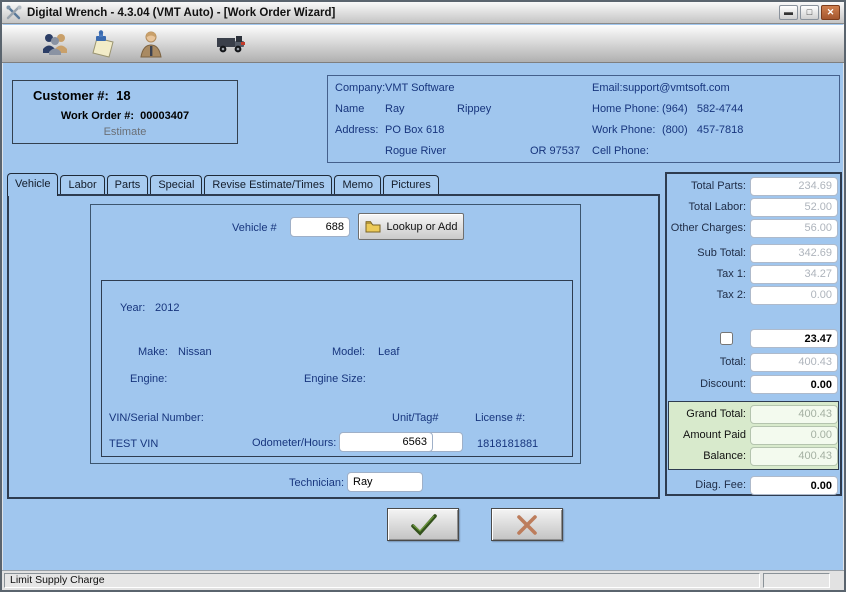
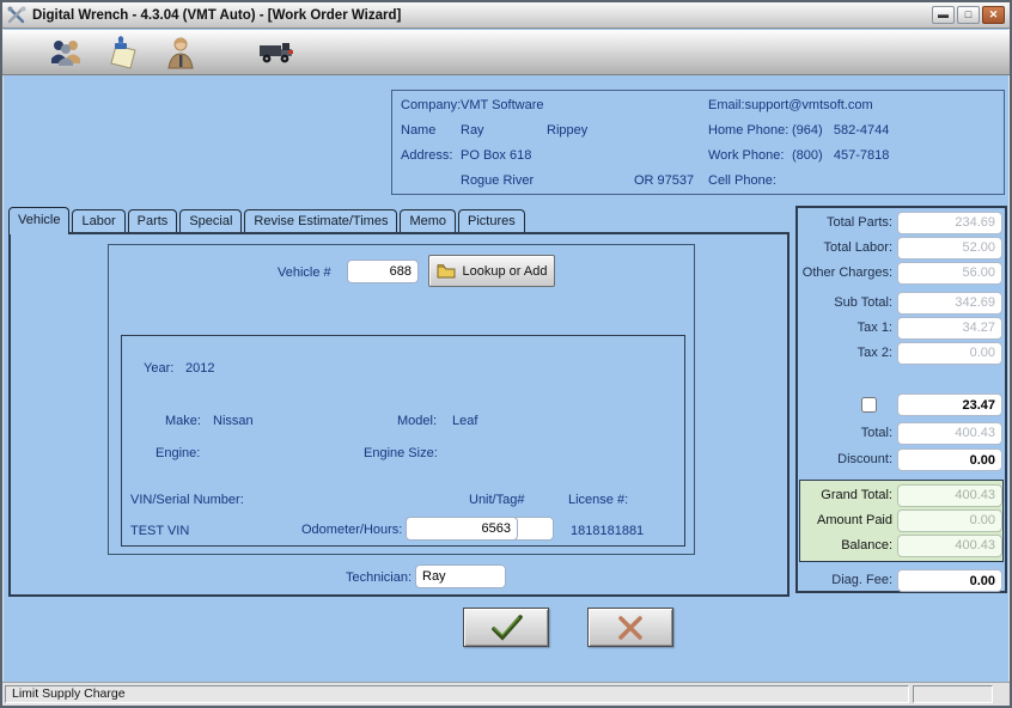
  Digital Wrench - 4.3.04 (VMT Auto) - [Work Order Wizard]
  ▬
  □
  ✕
- Customer #: 18
- Work Order #: 00003407
- Estimate
  Company:
  VMT Software
  Name
  Ray
  Rippey
  Address:
  PO Box 618
  Rogue River
  OR 97537
  Email:support@vmtsoft.com
  Home Phone:
  (964) 582-4744
  Work Phone:
  (800) 457-7818
  Cell Phone:
  Vehicle
  Labor
  Parts
  Special
  Revise Estimate/Times
  Memo
  Pictures
  Vehicle #
  688
  Lookup or Add
  Year:
  2012
  Make:
  Nissan
  Model:
  Leaf
  Engine:
  Engine Size:
  VIN/Serial Number:
  Unit/Tag#
  License #:
  TEST VIN
  1818181881
  Odometer/Hours:
  6563
  Technician:
  Ray
  Total Parts:
  234.69
  Total Labor:
  52.00
  Other Charges:
  56.00
  Sub Total:
  342.69
  Tax 1:
  34.27
  Tax 2:
  0.00
  23.47
  Total:
  400.43
  Discount:
  0.00
  Grand Total:
  400.43
  Amount Paid
  0.00
  Balance:
  400.43
  Diag. Fee:
  0.00
  Limit Supply Charge
